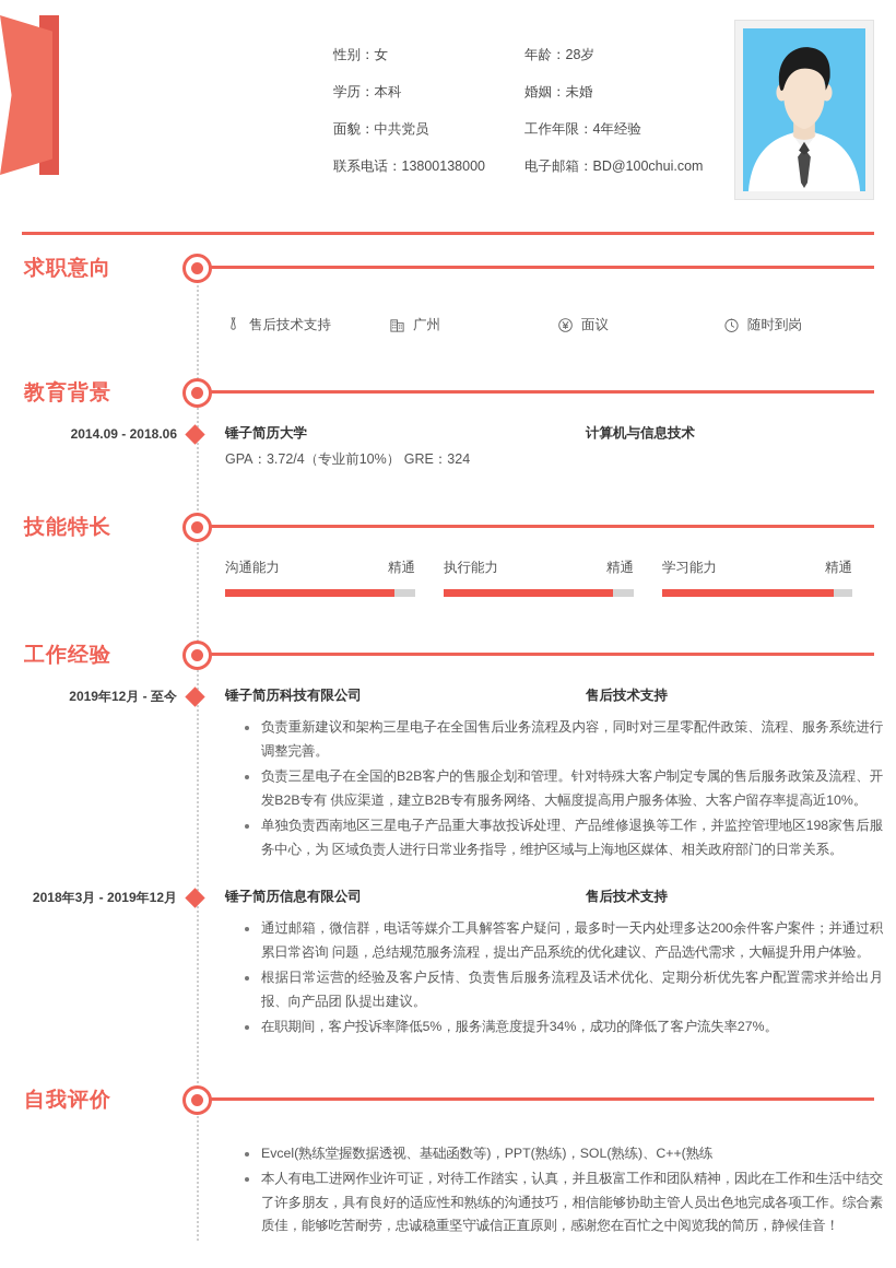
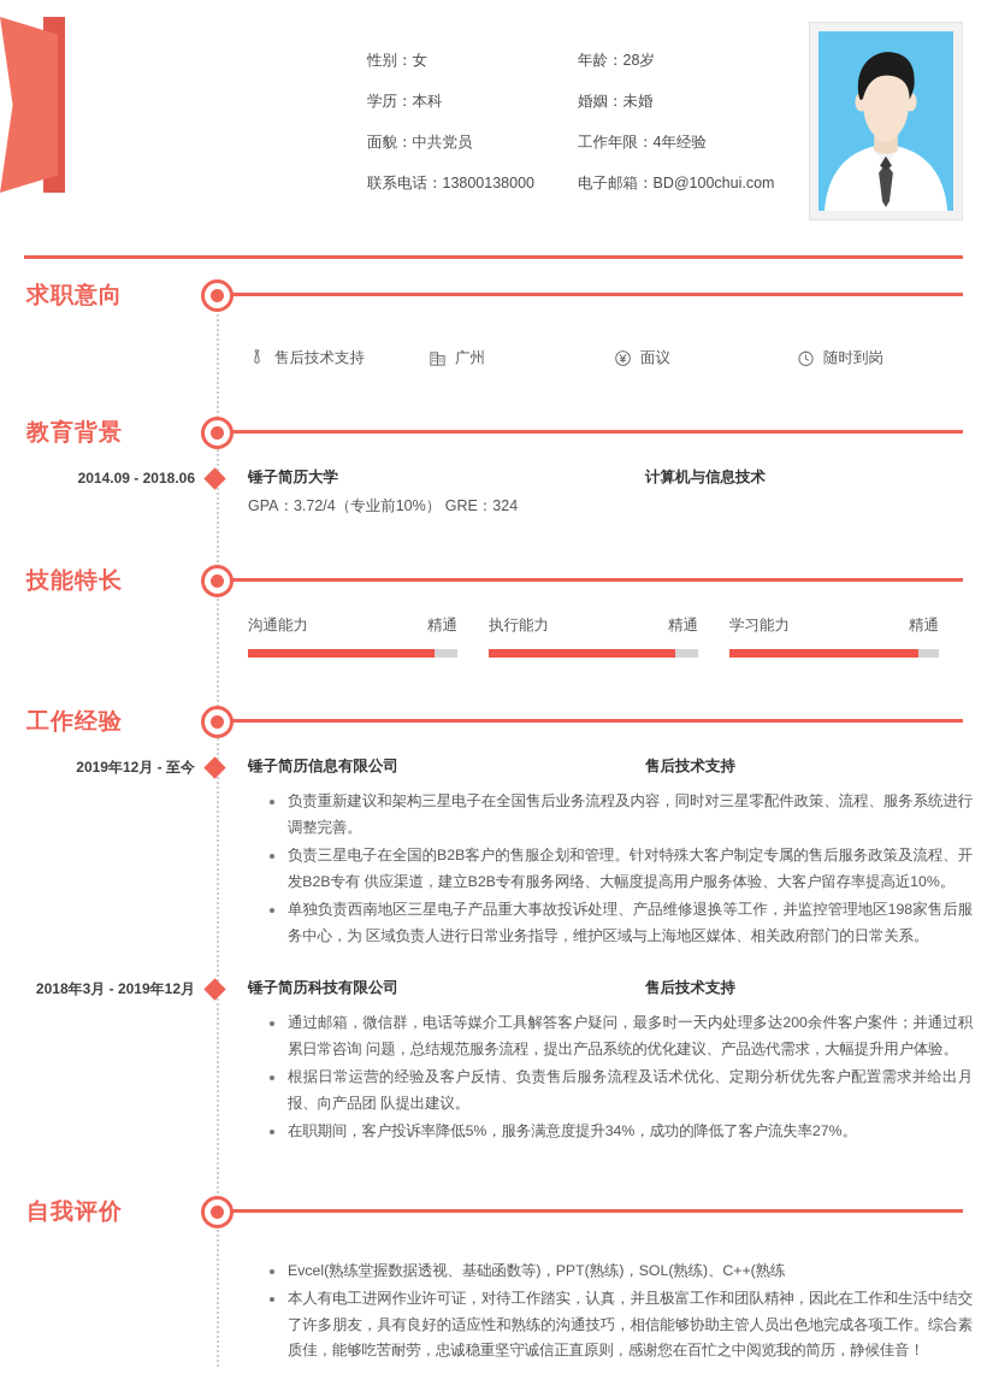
  性别：女
  年龄：28岁
  学历：本科
  婚姻：未婚
  面貌：中共党员
  工作年限：4年经验
  联系电话：13800138000
  电子邮箱：BD@100chui.com
  求职意向
  售后技术支持
  广州
  面议
  随时到岗
  教育背景
  2014.09 - 2018.06
  锤子简历大学
  计算机与信息技术
  GPA：3.72/4（专业前10%） GRE：324
  技能特长
  沟通能力
  精通
  执行能力
  精通
  学习能力
  精通
  工作经验
  2019年12月 - 至今
- 锤子简历科技有限公司
+ 锤子简历信息有限公司
  售后技术支持
  负责重新建议和架构三星电子在全国售后业务流程及内容，同时对三星零配件政策、流程、服务系统进行调整完善。
  负责三星电子在全国的B2B客户的售服企划和管理。针对特殊大客户制定专属的售后服务政策及流程、开发B2B专有 供应渠道，建立B2B专有服务网络、大幅度提高用户服务体验、大客户留存率提高近10%。
  单独负责西南地区三星电子产品重大事故投诉处理、产品维修退换等工作，并监控管理地区198家售后服务中心，为 区域负责人进行日常业务指导，维护区域与上海地区媒体、相关政府部门的日常关系。
  2018年3月 - 2019年12月
- 锤子简历信息有限公司
+ 锤子简历科技有限公司
  售后技术支持
  通过邮箱，微信群，电话等媒介工具解答客户疑问，最多时一天内处理多达200余件客户案件；并通过积累日常咨询 问题，总结规范服务流程，提出产品系统的优化建议、产品选代需求，大幅提升用户体验。
  根据日常运营的经验及客户反情、负责售后服务流程及话术优化、定期分析优先客户配置需求并给出月报、向产品团 队提出建议。
  在职期间，客户投诉率降低5%，服务满意度提升34%，成功的降低了客户流失率27%。
  自我评价
  Evcel(熟练堂握数据透视、基础函数等)，PPT(熟练)，SOL(熟练)、C++(熟练
  本人有电工进网作业许可证，对待工作踏实，认真，并且极富工作和团队精神，因此在工作和生活中结交了许多朋友，具有良好的适应性和熟练的沟通技巧，相信能够协助主管人员出色地完成各项工作。综合素质佳，能够吃苦耐劳，忠诚稳重坚守诚信正直原则，感谢您在百忙之中阅览我的简历，静候佳音！
